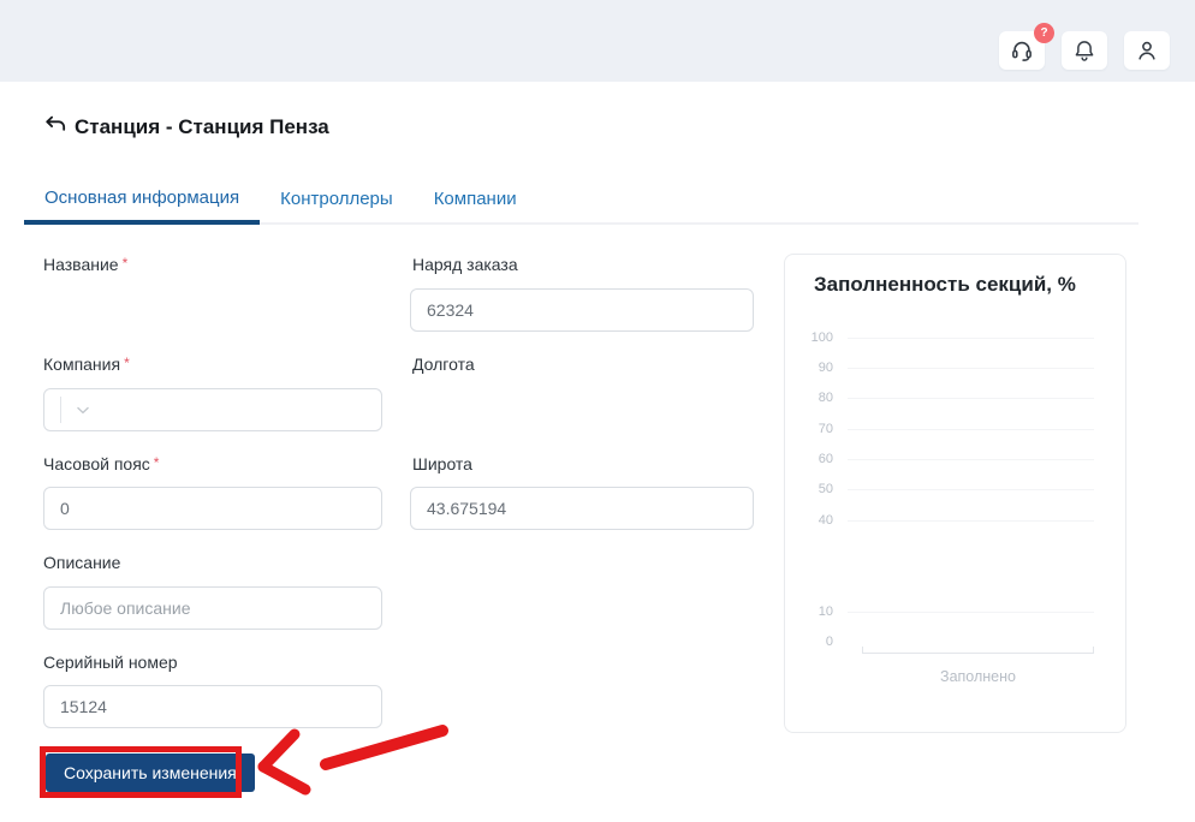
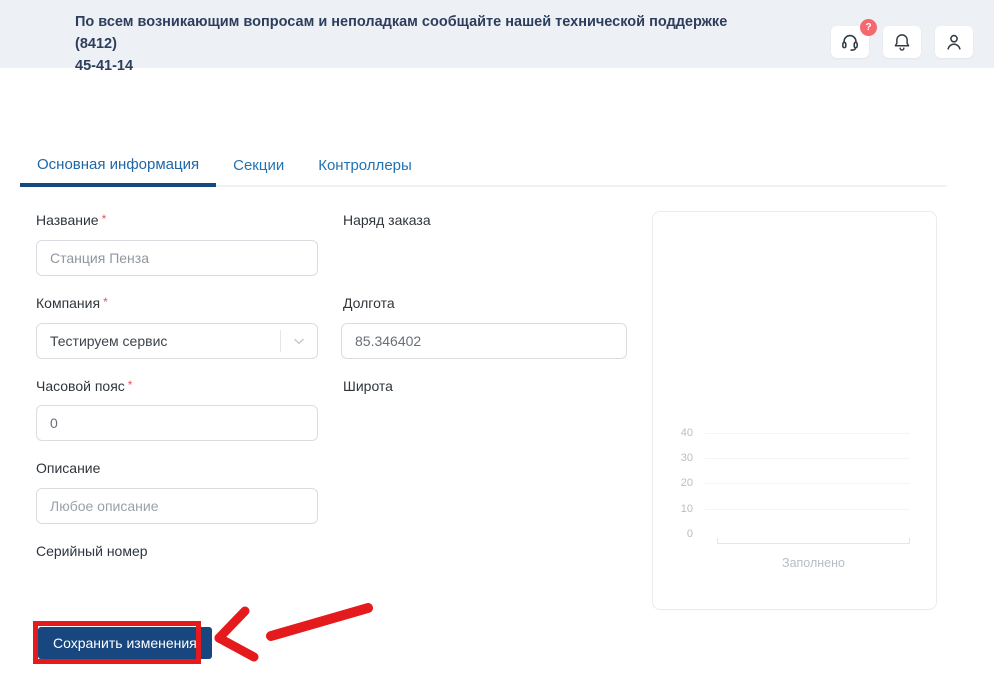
+ По всем возникающим вопросам и неполадкам сообщайте нашей технической поддержке (8412)
+ 45-41-14
  ?
- Станция - Станция Пенза
  Основная информация
+ Секции
  Контроллеры
- Компании
  Название *
+ Станция Пенза
  Компания *
+ Тестируем сервис
  Часовой пояс *
  0
  Описание
  Любое описание
  Серийный номер
- 15124
  Наряд заказа
- 62324
  Долгота
+ 85.346402
  Широта
- 43.675194
- Заполненность секций, %
- 100
- 90
- 80
- 70
- 60
- 50
  40
+ 30
+ 20
  10
  0
  Заполнено
  Сохранить изменения
